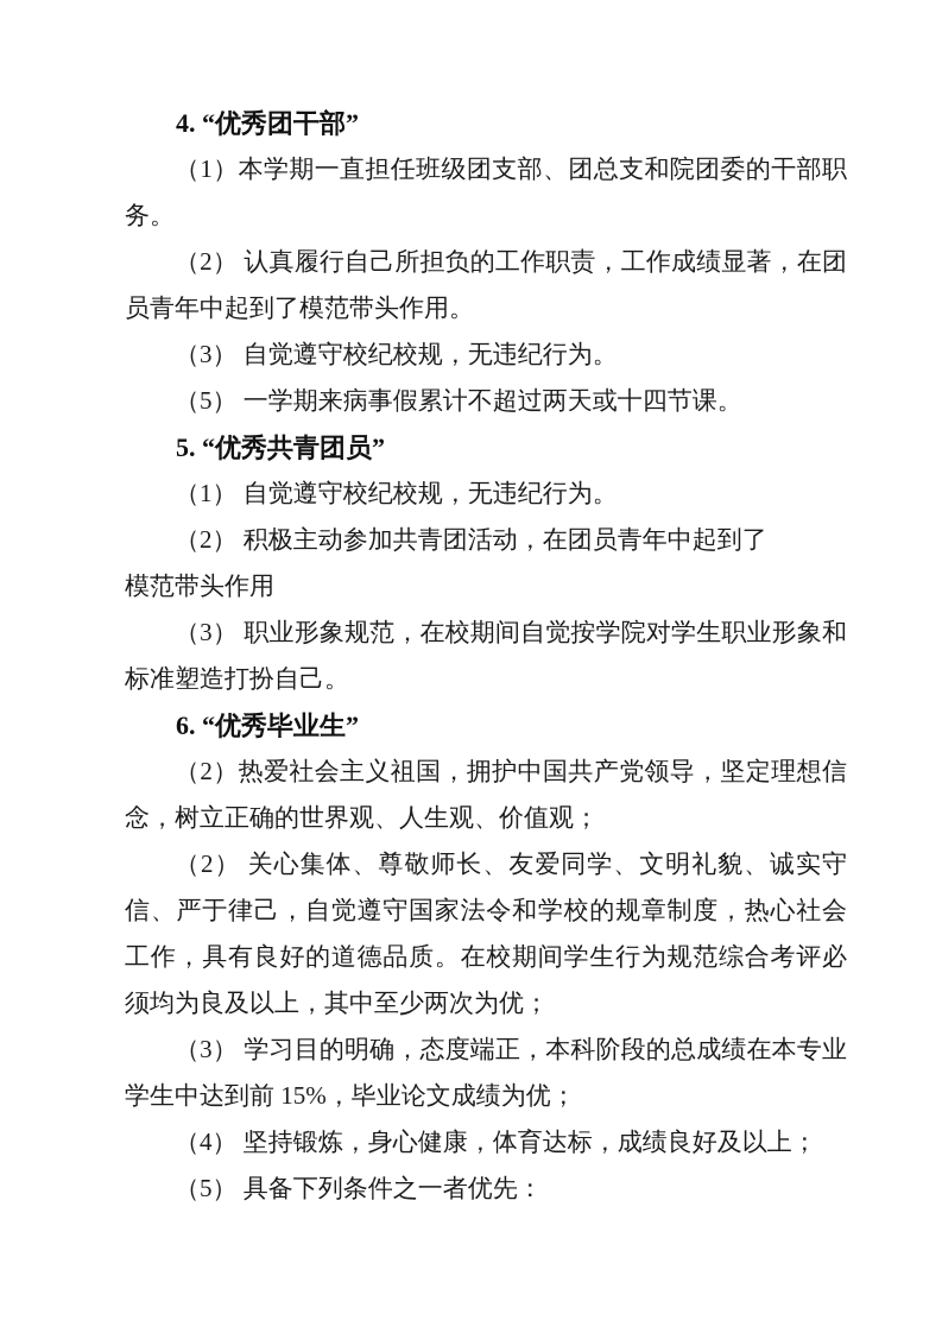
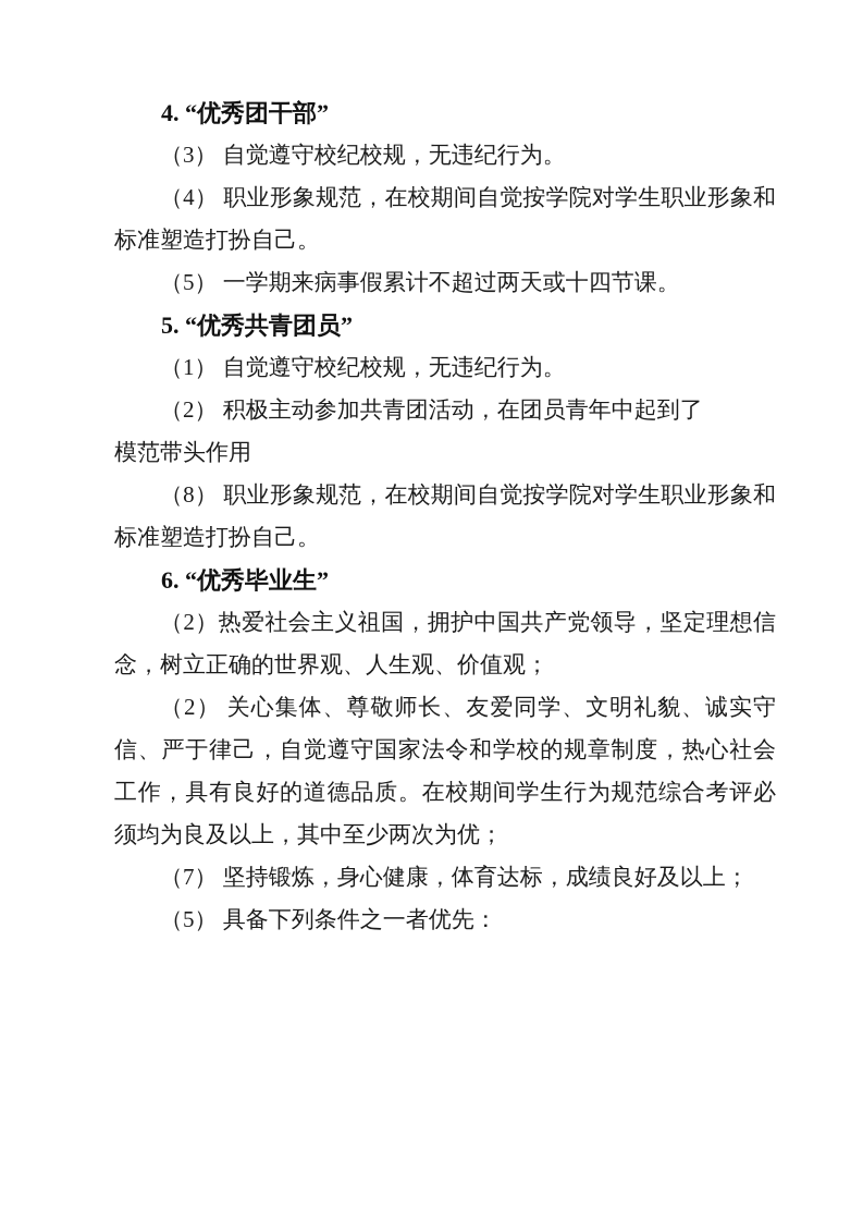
  4. “优秀团干部”
- （1）本学期一直担任班级团支部、团总支和院团委的干部职务。
- （2） 认真履行自己所担负的工作职责，工作成绩显著，在团员青年中起到了模范带头作用。
  （3） 自觉遵守校纪校规，无违纪行为。
+ （4） 职业形象规范，在校期间自觉按学院对学生职业形象和标准塑造打扮自己。
  （5） 一学期来病事假累计不超过两天或十四节课。
  5. “优秀共青团员”
  （1） 自觉遵守校纪校规，无违纪行为。
  （2） 积极主动参加共青团活动，在团员青年中起到了
  模范带头作用
- （3） 职业形象规范，在校期间自觉按学院对学生职业形象和标准塑造打扮自己。
+ （8） 职业形象规范，在校期间自觉按学院对学生职业形象和标准塑造打扮自己。
  6. “优秀毕业生”
  （2）热爱社会主义祖国，拥护中国共产党领导，坚定理想信念，树立正确的世界观、人生观、价值观；
  （2） 关心集体、尊敬师长、友爱同学、文明礼貌、诚实守信、严于律己，自觉遵守国家法令和学校的规章制度，热心社会工作，具有良好的道德品质。在校期间学生行为规范综合考评必须均为良及以上，其中至少两次为优；
- （3） 学习目的明确，态度端正，本科阶段的总成绩在本专业学生中达到前 15%，毕业论文成绩为优；
- （4） 坚持锻炼，身心健康，体育达标，成绩良好及以上；
+ （7） 坚持锻炼，身心健康，体育达标，成绩良好及以上；
  （5） 具备下列条件之一者优先：
